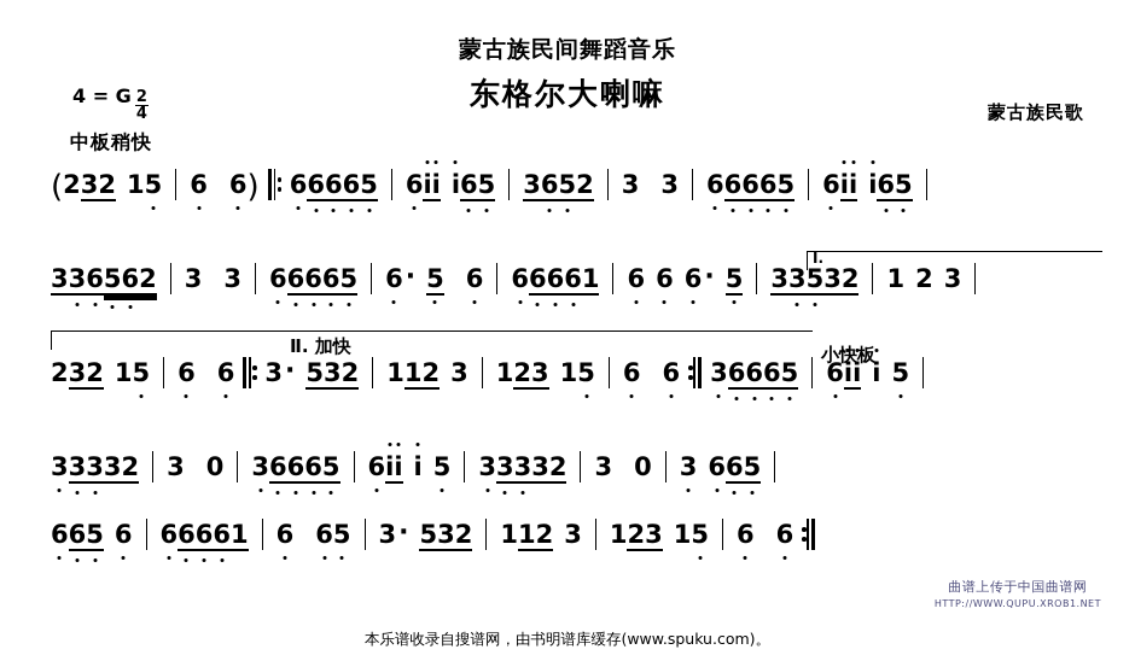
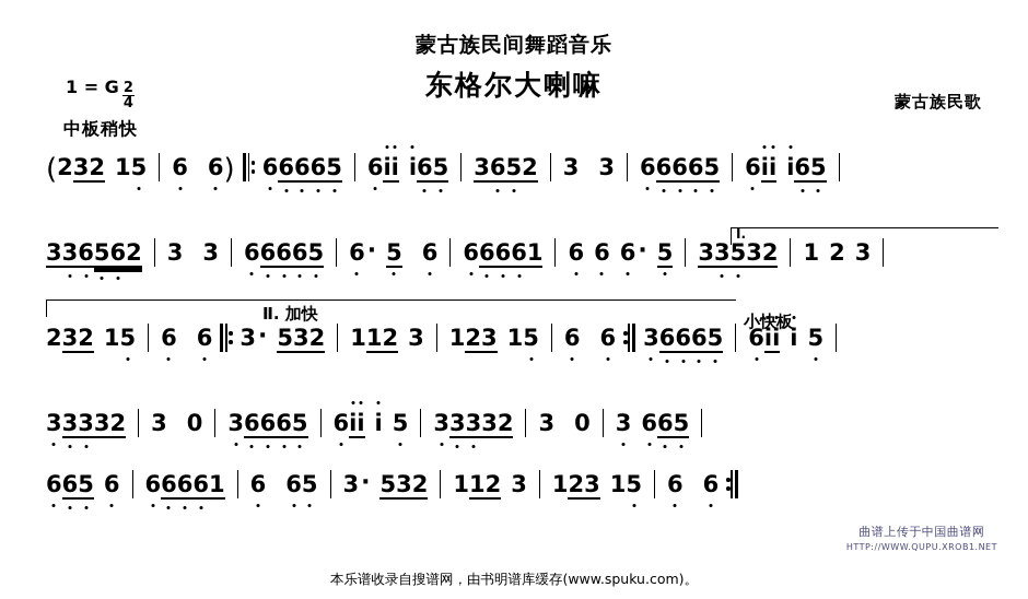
  蒙古族民间舞蹈音乐
  东格尔大喇嘛
  蒙古族民歌
- 4 = G
+ 1 = G
  2
  4
  中板稍快
  (232 15 6 6) 66665 6ii i65 3652 3 3 66665 6ii i65
  336562 3 3 66665 6 5 6 66661 6 6 6 5 33532 1 2 3
  Ⅰ.
  Ⅱ. 加快
  小快板
  232 15 6 6 3 532 112 3 123 15 6 6 36665 6ii i 5
  33332 3 0 36665 6ii i 5 33332 3 0 3 665
  665 6 66661 6 65 3 532 112 3 123 15 6 6
  曲谱上传于中国曲谱网
  HTTP://WWW.QUPU.XROB1.NET
  本乐谱收录自搜谱网，由书明谱库缓存(www.spuku.com)。
